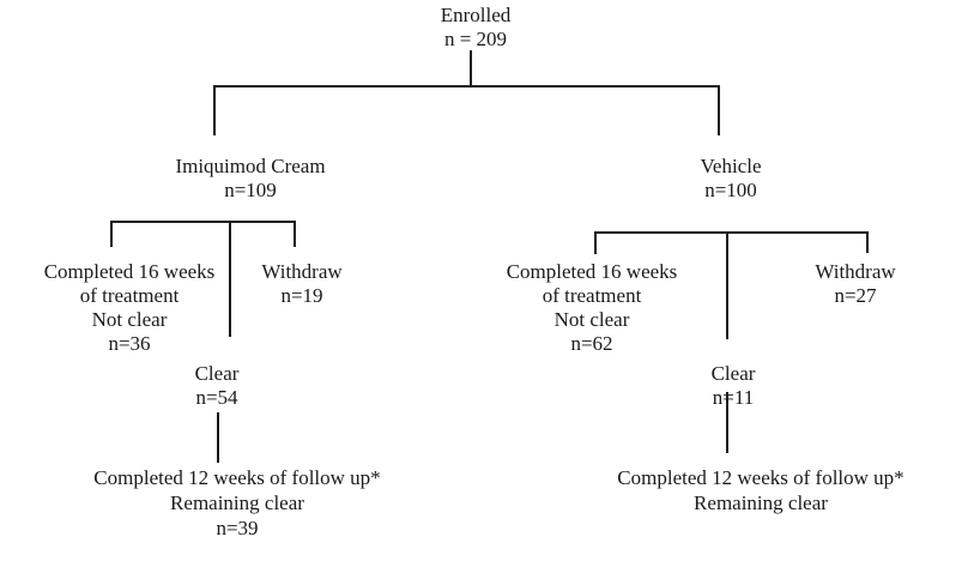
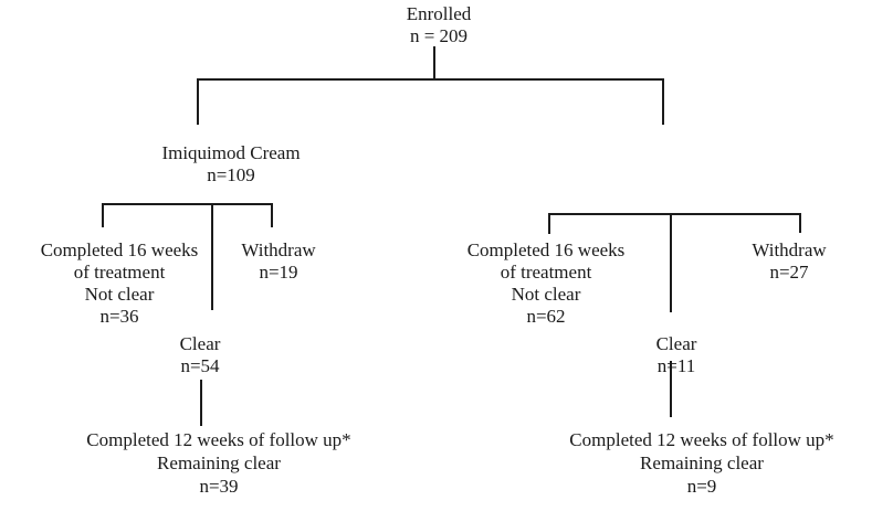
  Enrolled
  n = 209
  Imiquimod Cream
  n=109
- Vehicle
- n=100
  Completed 16 weeks
  of treatment
  Not clear
  n=36
  Withdraw
  n=19
  Completed 16 weeks
  of treatment
  Not clear
  n=62
  Withdraw
  n=27
  Clear
  n=54
  Clear
  n=11
  Completed 12 weeks of follow up*
  Remaining clear
  n=39
  Completed 12 weeks of follow up*
  Remaining clear
+ n=9
